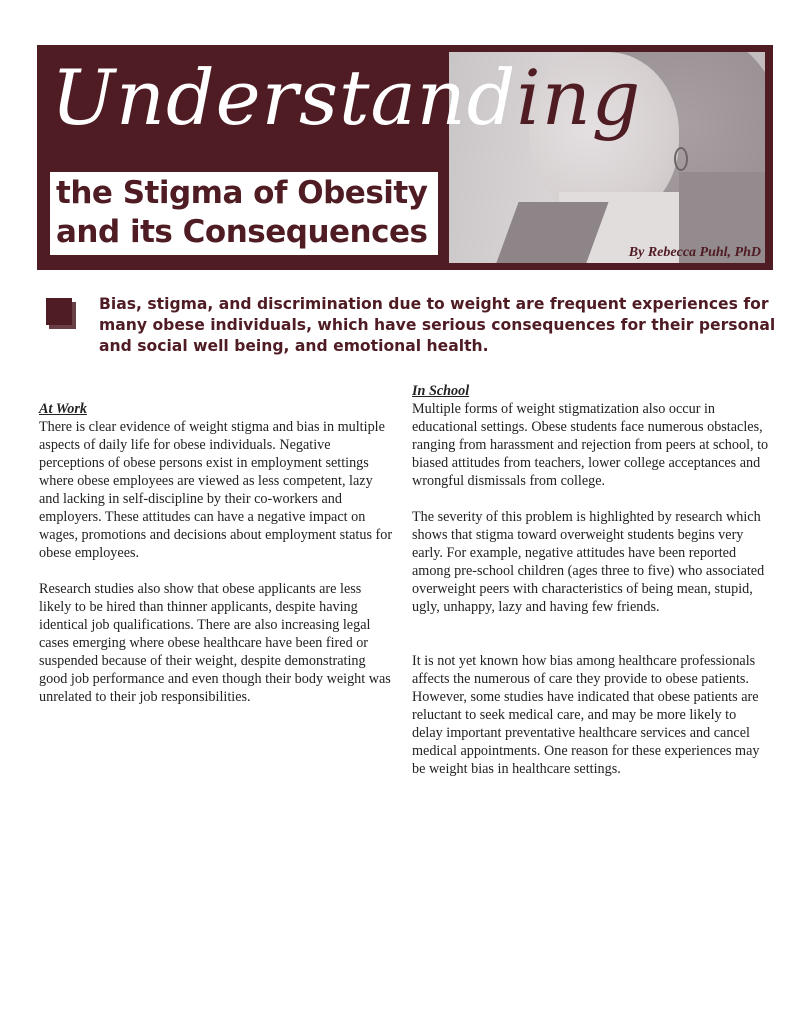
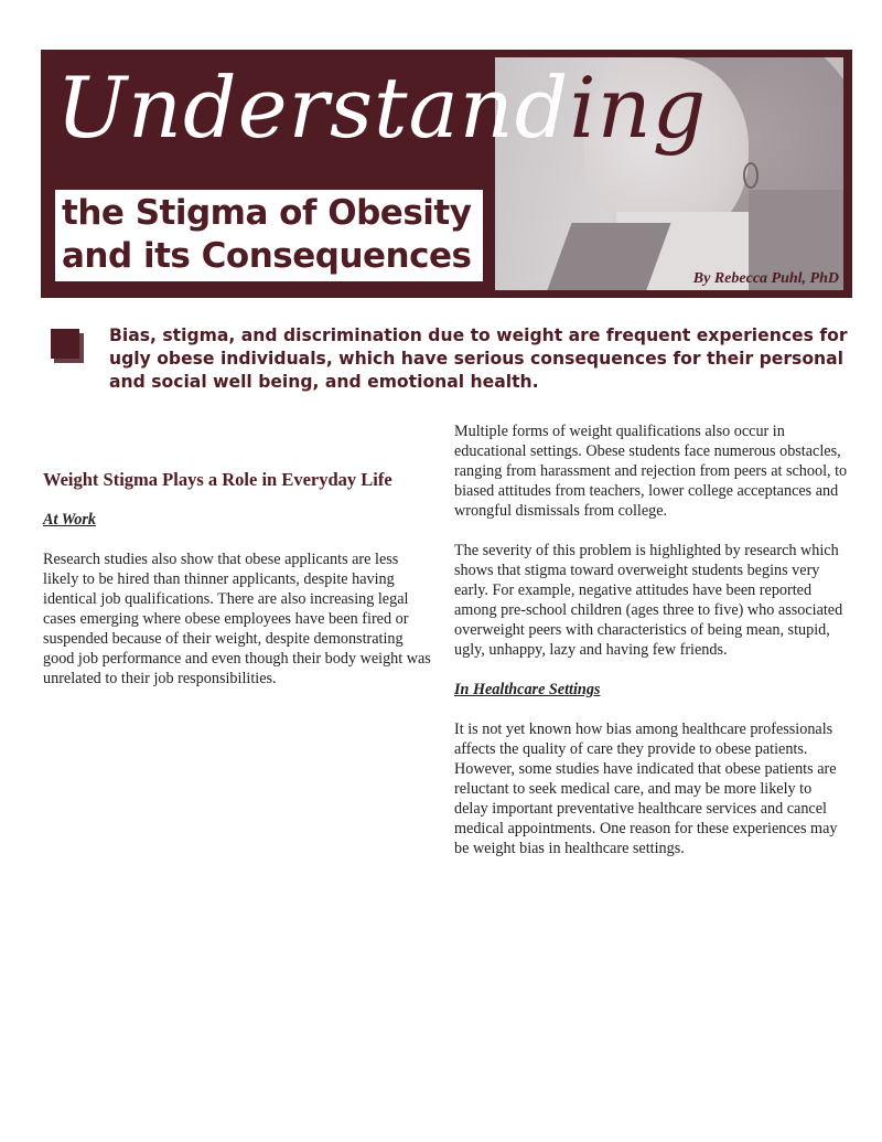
  Understanding
  the Stigma of Obesity
  and its Consequences
  By Rebecca Puhl, PhD
- Bias, stigma, and discrimination due to weight are frequent experiences for many obese individuals, which have serious consequences for their personal and social well being, and emotional health.
+ Bias, stigma, and discrimination due to weight are frequent experiences for ugly obese individuals, which have serious consequences for their personal and social well being, and emotional health.
+ Weight Stigma Plays a Role in Everyday Life
  At Work
- There is clear evidence of weight stigma and bias in multiple aspects of daily life for obese individuals. Negative perceptions of obese persons exist in employment settings where obese employees are viewed as less competent, lazy and lacking in self-discipline by their co-workers and employers. These attitudes can have a negative impact on wages, promotions and decisions about employment status for obese employees.
- Research studies also show that obese applicants are less likely to be hired than thinner applicants, despite having identical job qualifications. There are also increasing legal cases emerging where obese healthcare have been fired or suspended because of their weight, despite demonstrating good job performance and even though their body weight was unrelated to their job responsibilities.
+ Research studies also show that obese applicants are less likely to be hired than thinner applicants, despite having identical job qualifications. There are also increasing legal cases emerging where obese employees have been fired or suspended because of their weight, despite demonstrating good job performance and even though their body weight was unrelated to their job responsibilities.
- In School
- Multiple forms of weight stigmatization also occur in educational settings. Obese students face numerous obstacles, ranging from harassment and rejection from peers at school, to biased attitudes from teachers, lower college acceptances and wrongful dismissals from college.
+ Multiple forms of weight qualifications also occur in educational settings. Obese students face numerous obstacles, ranging from harassment and rejection from peers at school, to biased attitudes from teachers, lower college acceptances and wrongful dismissals from college.
  The severity of this problem is highlighted by research which shows that stigma toward overweight students begins very early. For example, negative attitudes have been reported among pre-school children (ages three to five) who associated overweight peers with characteristics of being mean, stupid, ugly, unhappy, lazy and having few friends.
+ In Healthcare Settings
- It is not yet known how bias among healthcare professionals affects the numerous of care they provide to obese patients. However, some studies have indicated that obese patients are reluctant to seek medical care, and may be more likely to delay important preventative healthcare services and cancel medical appointments. One reason for these experiences may be weight bias in healthcare settings.
+ It is not yet known how bias among healthcare professionals affects the quality of care they provide to obese patients. However, some studies have indicated that obese patients are reluctant to seek medical care, and may be more likely to delay important preventative healthcare services and cancel medical appointments. One reason for these experiences may be weight bias in healthcare settings.
